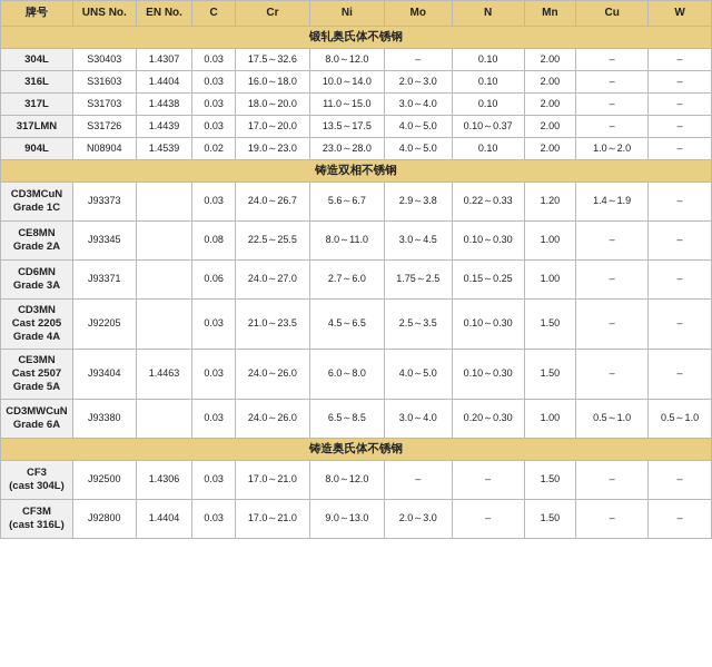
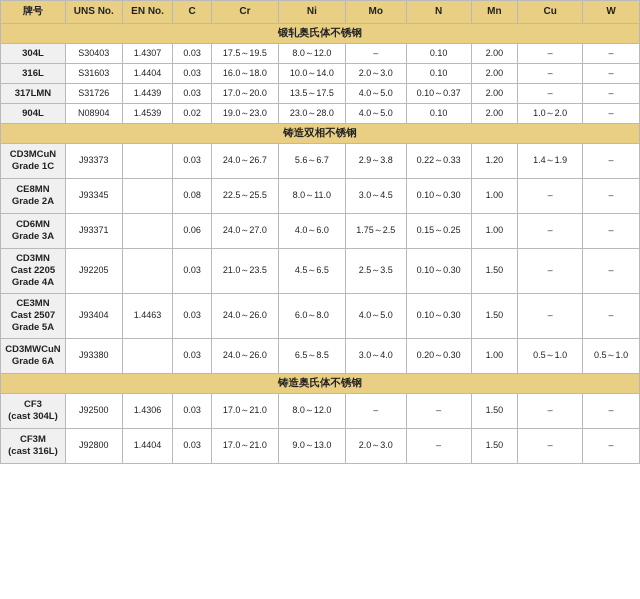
  牌号	UNS No.	EN No.	C	Cr	Ni	Mo	N	Mn	Cu	W
  锻轧奥氏体不锈钢
- 304L	S30403	1.4307	0.03	17.5～32.6	8.0～12.0	–	0.10	2.00	–	–
+ 304L	S30403	1.4307	0.03	17.5～19.5	8.0～12.0	–	0.10	2.00	–	–
  316L	S31603	1.4404	0.03	16.0～18.0	10.0～14.0	2.0～3.0	0.10	2.00	–	–
- 317L	S31703	1.4438	0.03	18.0～20.0	11.0～15.0	3.0～4.0	0.10	2.00	–	–
  317LMN	S31726	1.4439	0.03	17.0～20.0	13.5～17.5	4.0～5.0	0.10～0.37	2.00	–	–
  904L	N08904	1.4539	0.02	19.0～23.0	23.0～28.0	4.0～5.0	0.10	2.00	1.0～2.0	–
  铸造双相不锈钢
  CD3MCuNGrade 1C	J93373		0.03	24.0～26.7	5.6～6.7	2.9～3.8	0.22～0.33	1.20	1.4～1.9	–
  CE8MNGrade 2A	J93345		0.08	22.5～25.5	8.0～11.0	3.0～4.5	0.10～0.30	1.00	–	–
- CD6MNGrade 3A	J93371		0.06	24.0～27.0	2.7～6.0	1.75～2.5	0.15～0.25	1.00	–	–
+ CD6MNGrade 3A	J93371		0.06	24.0～27.0	4.0～6.0	1.75～2.5	0.15～0.25	1.00	–	–
  CD3MNCast 2205Grade 4A	J92205		0.03	21.0～23.5	4.5～6.5	2.5～3.5	0.10～0.30	1.50	–	–
  CE3MNCast 2507Grade 5A	J93404	1.4463	0.03	24.0～26.0	6.0～8.0	4.0～5.0	0.10～0.30	1.50	–	–
  CD3MWCuNGrade 6A	J93380		0.03	24.0～26.0	6.5～8.5	3.0～4.0	0.20～0.30	1.00	0.5～1.0	0.5～1.0
  铸造奥氏体不锈钢
  CF3(cast 304L)	J92500	1.4306	0.03	17.0～21.0	8.0～12.0	–	–	1.50	–	–
  CF3M(cast 316L)	J92800	1.4404	0.03	17.0～21.0	9.0～13.0	2.0～3.0	–	1.50	–	–
